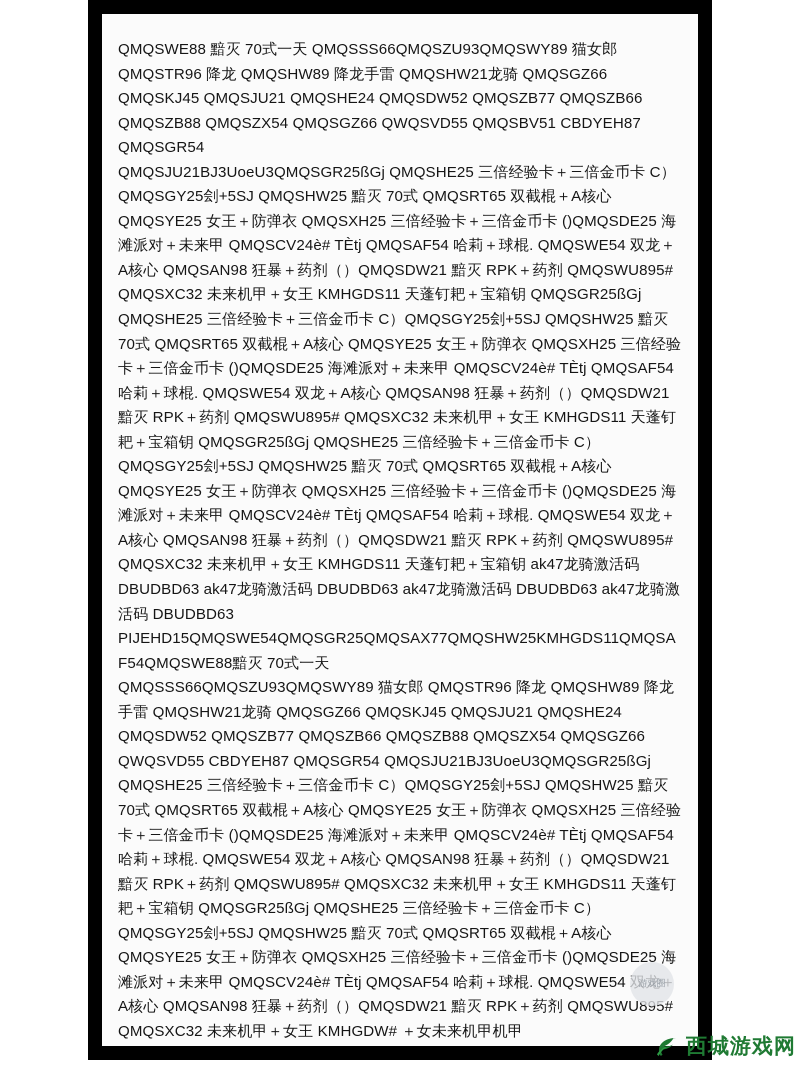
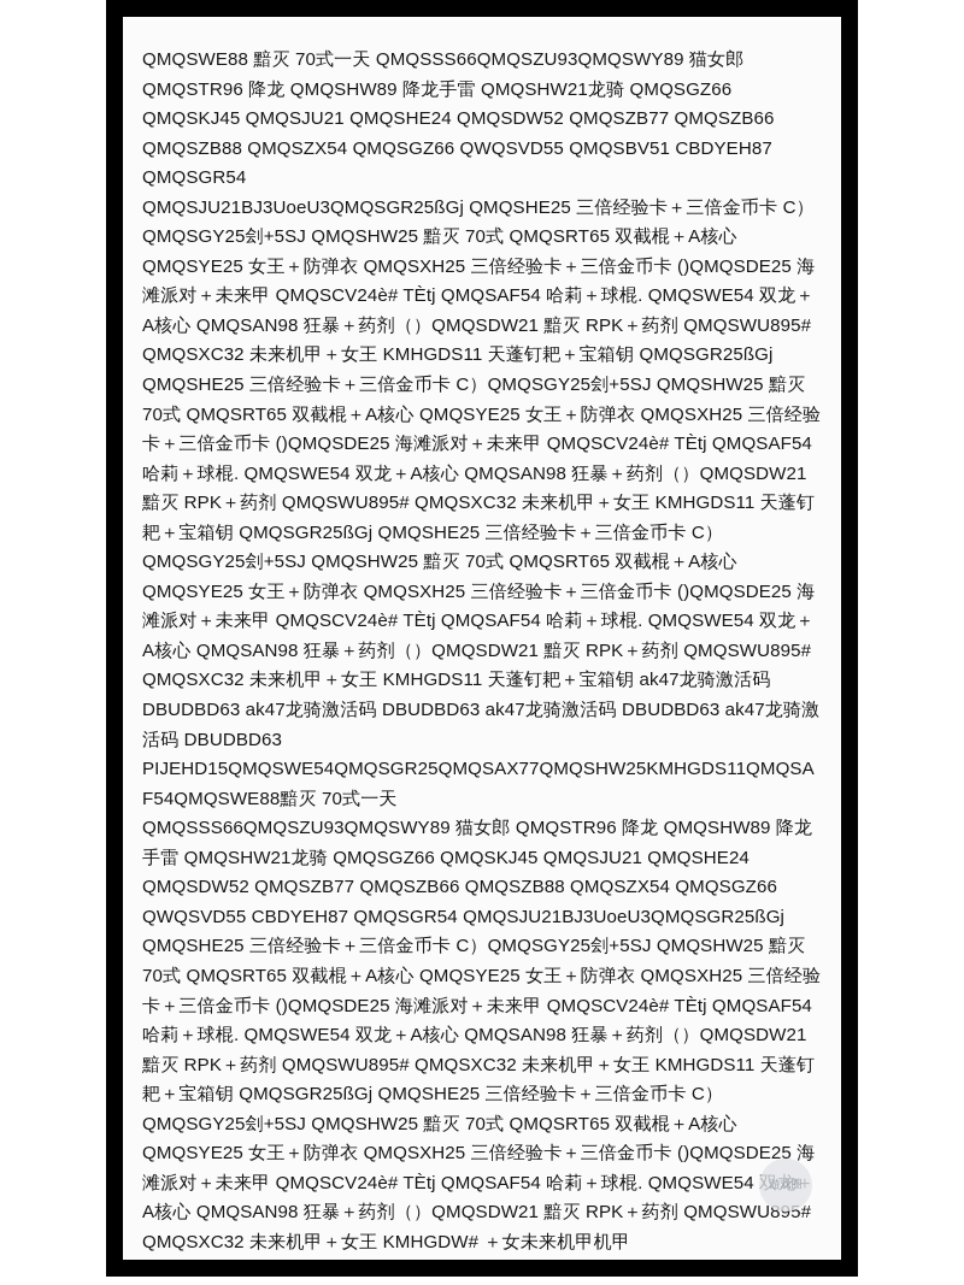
  QMQSWE88 黯灭 70式一天 QMQSSS66QMQSZU93QMQSWY89 猫女郎 QMQSTR96 降龙 QMQSHW89 降龙手雷 QMQSHW21龙骑 QMQSGZ66 QMQSKJ45 QMQSJU21 QMQSHE24 QMQSDW52 QMQSZB77 QMQSZB66 QMQSZB88 QMQSZX54 QMQSGZ66 QWQSVD55 QMQSBV51 CBDYEH87 QMQSGR54
  QMQSJU21BJ3UoeU3QMQSGR25ßGj QMQSHE25 三倍经验卡＋三倍金币卡 C）QMQSGY25刽+5SJ QMQSHW25 黯灭 70式 QMQSRT65 双截棍＋A核心 QMQSYE25 女王＋防弹衣 QMQSXH25 三倍经验卡＋三倍金币卡 ()QMQSDE25 海滩派对＋未来甲 QMQSCV24è# TÈtj QMQSAF54 哈莉＋球棍. QMQSWE54 双龙＋A核心 QMQSAN98 狂暴＋药剂（）QMQSDW21 黯灭 RPK＋药剂 QMQSWU895# QMQSXC32 未来机甲＋女王 KMHGDS11 天蓬钉耙＋宝箱钥 QMQSGR25ßGj QMQSHE25 三倍经验卡＋三倍金币卡 C）QMQSGY25刽+5SJ QMQSHW25 黯灭 70式 QMQSRT65 双截棍＋A核心 QMQSYE25 女王＋防弹衣 QMQSXH25 三倍经验卡＋三倍金币卡 ()QMQSDE25 海滩派对＋未来甲 QMQSCV24è# TÈtj QMQSAF54 哈莉＋球棍. QMQSWE54 双龙＋A核心 QMQSAN98 狂暴＋药剂（）QMQSDW21 黯灭 RPK＋药剂 QMQSWU895# QMQSXC32 未来机甲＋女王 KMHGDS11 天蓬钉耙＋宝箱钥 QMQSGR25ßGj QMQSHE25 三倍经验卡＋三倍金币卡 C）QMQSGY25刽+5SJ QMQSHW25 黯灭 70式 QMQSRT65 双截棍＋A核心 QMQSYE25 女王＋防弹衣 QMQSXH25 三倍经验卡＋三倍金币卡 ()QMQSDE25 海滩派对＋未来甲 QMQSCV24è# TÈtj QMQSAF54 哈莉＋球棍. QMQSWE54 双龙＋A核心 QMQSAN98 狂暴＋药剂（）QMQSDW21 黯灭 RPK＋药剂 QMQSWU895# QMQSXC32 未来机甲＋女王 KMHGDS11 天蓬钉耙＋宝箱钥 ak47龙骑激活码 DBUDBD63 ak47龙骑激活码 DBUDBD63 ak47龙骑激活码 DBUDBD63 ak47龙骑激活码 DBUDBD63 PIJEHD15QMQSWE54QMQSGR25QMQSAX77QMQSHW25KMHGDS11QMQSAF54QMQSWE88黯灭 70式一天
  QMQSSS66QMQSZU93QMQSWY89 猫女郎 QMQSTR96 降龙 QMQSHW89 降龙手雷 QMQSHW21龙骑 QMQSGZ66 QMQSKJ45 QMQSJU21 QMQSHE24 QMQSDW52 QMQSZB77 QMQSZB66 QMQSZB88 QMQSZX54 QMQSGZ66 QWQSVD55 CBDYEH87 QMQSGR54 QMQSJU21BJ3UoeU3QMQSGR25ßGj QMQSHE25 三倍经验卡＋三倍金币卡 C）QMQSGY25刽+5SJ QMQSHW25 黯灭 70式 QMQSRT65 双截棍＋A核心 QMQSYE25 女王＋防弹衣 QMQSXH25 三倍经验卡＋三倍金币卡 ()QMQSDE25 海滩派对＋未来甲 QMQSCV24è# TÈtj QMQSAF54 哈莉＋球棍. QMQSWE54 双龙＋A核心 QMQSAN98 狂暴＋药剂（）QMQSDW21 黯灭 RPK＋药剂 QMQSWU895# QMQSXC32 未来机甲＋女王 KMHGDS11 天蓬钉耙＋宝箱钥 QMQSGR25ßGj QMQSHE25 三倍经验卡＋三倍金币卡 C）QMQSGY25刽+5SJ QMQSHW25 黯灭 70式 QMQSRT65 双截棍＋A核心 QMQSYE25 女王＋防弹衣 QMQSXH25 三倍经验卡＋三倍金币卡 ()QMQSDE25 海滩派对＋未来甲 QMQSCV24è# TÈtj QMQSAF54 哈莉＋球棍. QMQSWE54 双龙＋A核心 QMQSAN98 狂暴＋药剂（）QMQSDW21 黯灭 RPK＋药剂 QMQSWU895# QMQSXC32 未来机甲＋女王 KMHGDW# ＋女未来机甲机甲
  游戏圈
- 西城游戏网
